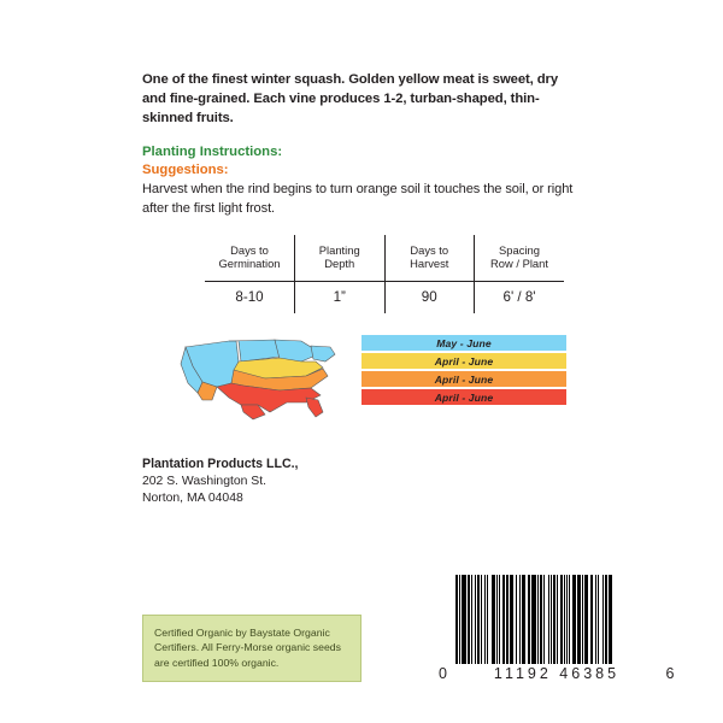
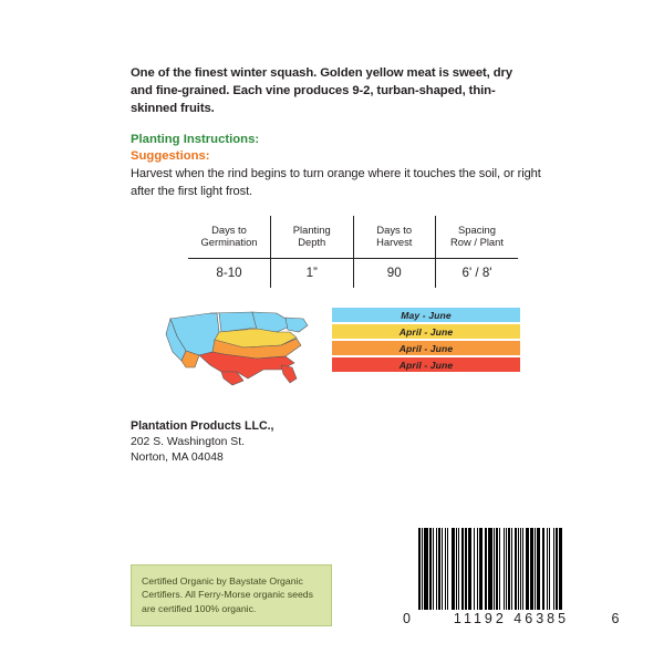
- One of the finest winter squash. Golden yellow meat is sweet, dry and fine-grained. Each vine produces 1-2, turban-shaped, thin-skinned fruits.
+ One of the finest winter squash. Golden yellow meat is sweet, dry and fine-grained. Each vine produces 9-2, turban-shaped, thin-skinned fruits.
  Planting Instructions:
  Suggestions:
- Harvest when the rind begins to turn orange soil it touches the soil, or right after the first light frost.
+ Harvest when the rind begins to turn orange where it touches the soil, or right after the first light frost.
  Days to Germination	Planting Depth	Days to Harvest	Spacing Row / Plant
  8-10	1”	90	6' / 8'
  May - June
  April - June
  April - June
  April - June
  Plantation Products LLC.,
  202 S. Washington St.
  Norton, MA 04048
  Certified Organic by Baystate Organic Certifiers. All Ferry-Morse organic seeds are certified 100% organic.
  0
  11192 46385
  6
